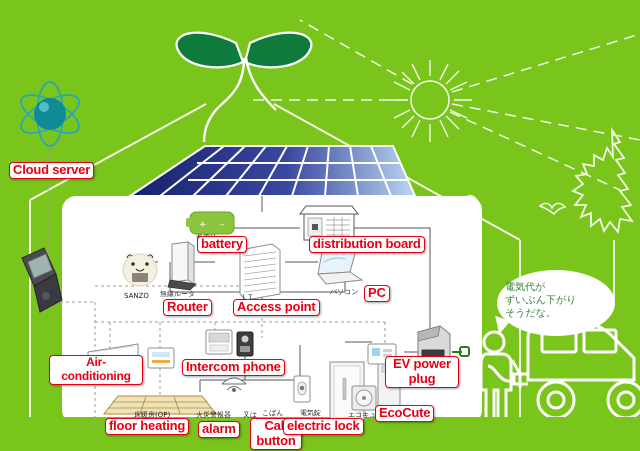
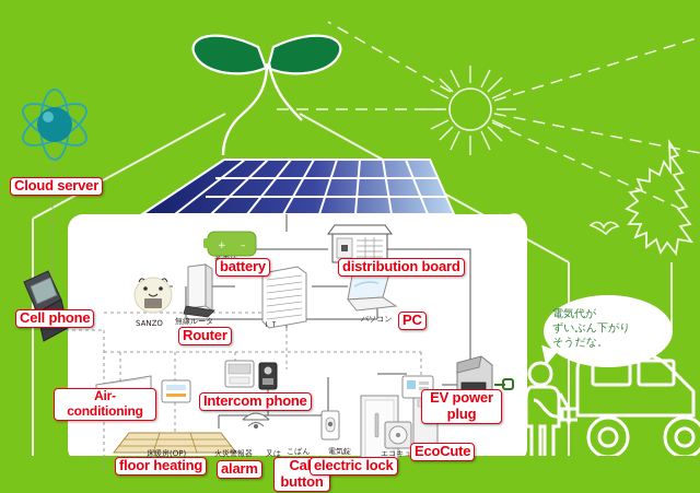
  +
  –
  電気代が
  ずいぶん下がり
  そうだな。
  SANZO
  無線ルータ
  ＩＴ
  パソコン
  床暖房(OP)
  火災警報器
  又は
  こばん
  電気錠
  Cloud server
+ Cell phone
  battery
  distribution board
  Router
- Access point
  PC
  Air-
  conditioning
  Intercom phone
  floor heating
  alarm
  button
  electric lock
  EcoCute
  EV power
  plug
